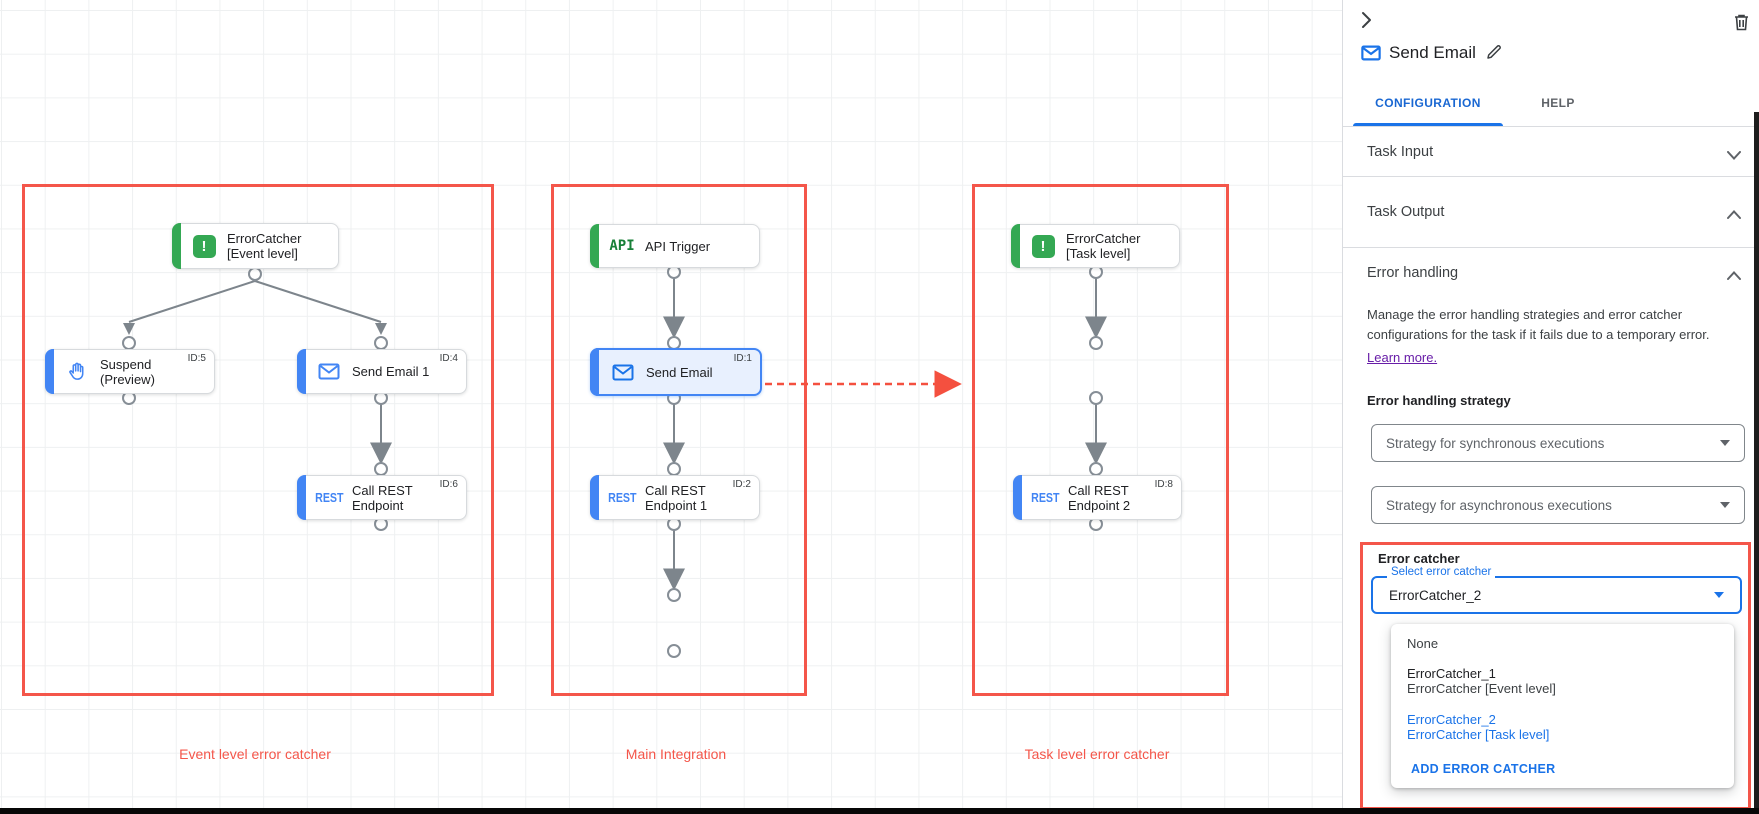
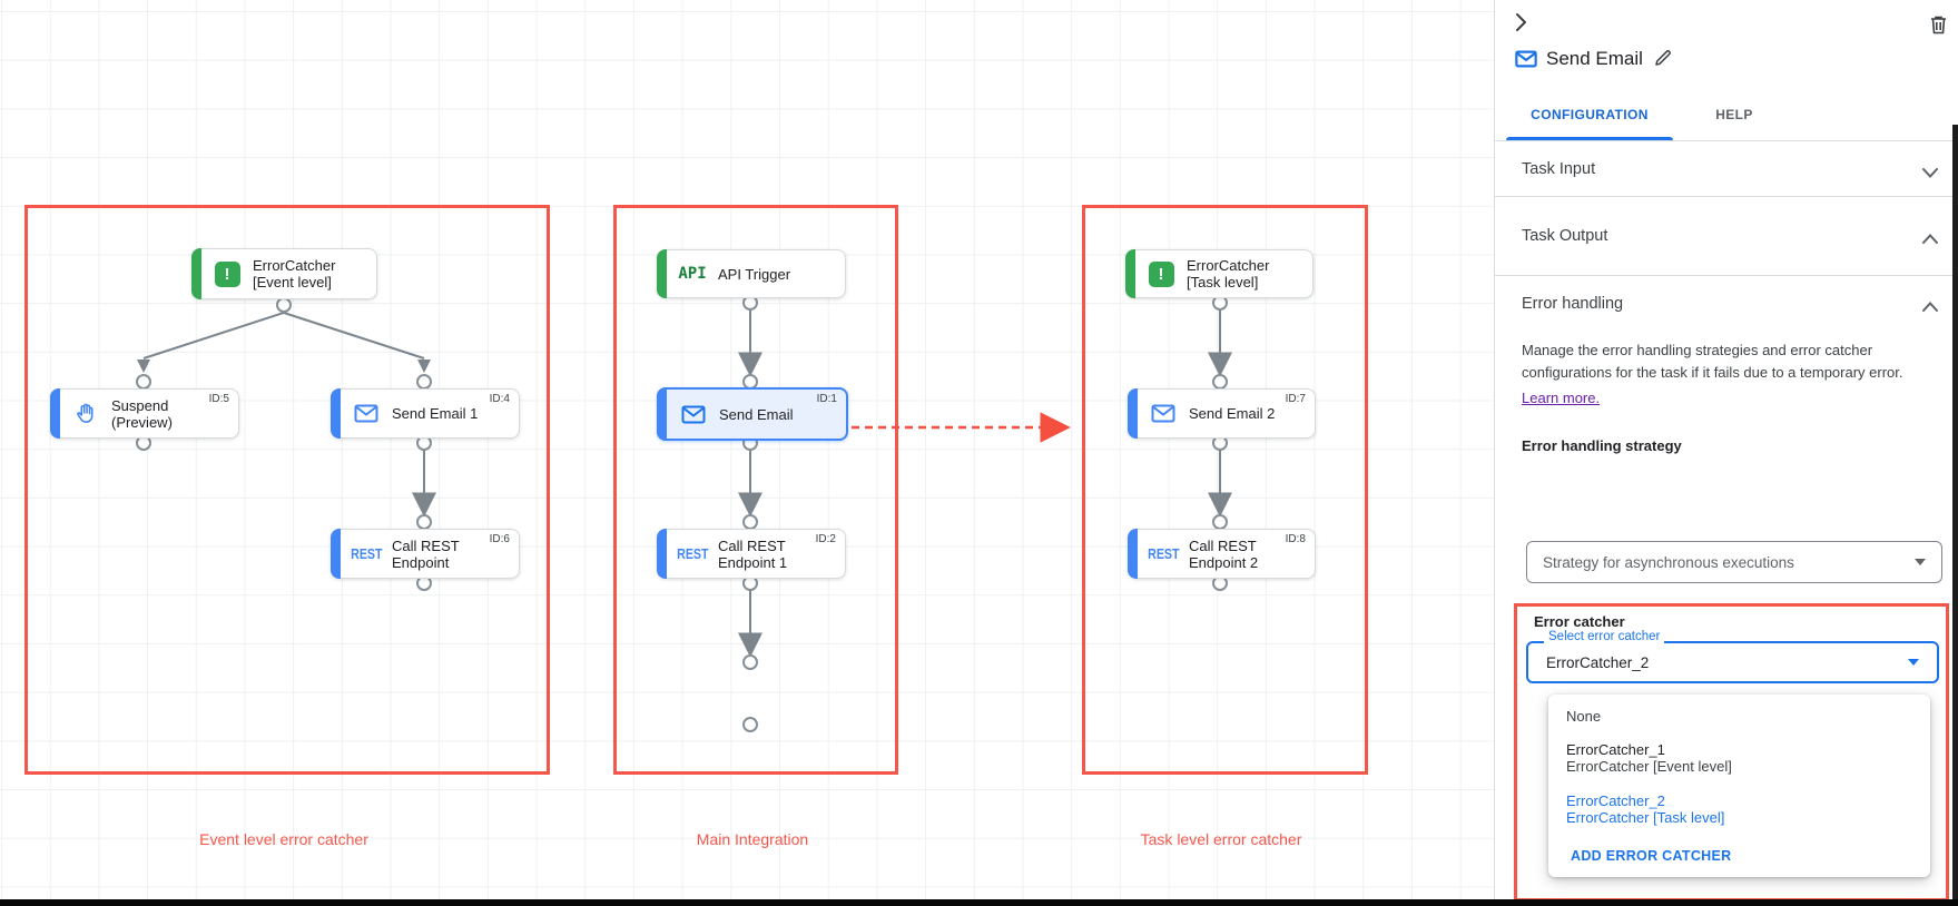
  !
  ErrorCatcher
  [Event level]
  Suspend
  (Preview)
  ID:5
  Send Email 1
  ID:4
  REST
  Call REST
  Endpoint
  ID:6
  API
  API Trigger
  Send Email
  ID:1
  REST
  Call REST
  Endpoint 1
  ID:2
  !
  ErrorCatcher
  [Task level]
+ Send Email 2
+ ID:7
  REST
  Call REST
  Endpoint 2
  ID:8
  Event level error catcher
  Main Integration
  Task level error catcher
  Send Email
  CONFIGURATION
  HELP
  Task Input
  Task Output
  Error handling
  Manage the error handling strategies and error catcher configurations for the task if it fails due to a temporary error.
  Learn more.
  Error handling strategy
- Strategy for synchronous executions
  Strategy for asynchronous executions
  Error catcher
  ErrorCatcher_2
  Select error catcher
  None
  ErrorCatcher_1
  ErrorCatcher [Event level]
  ErrorCatcher_2
  ErrorCatcher [Task level]
  ADD ERROR CATCHER
